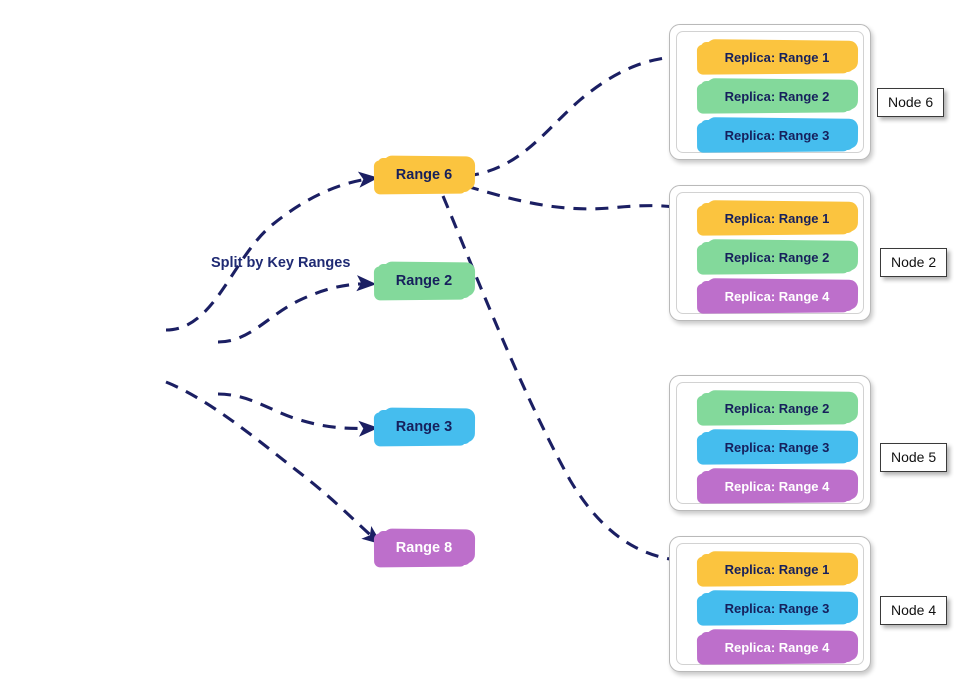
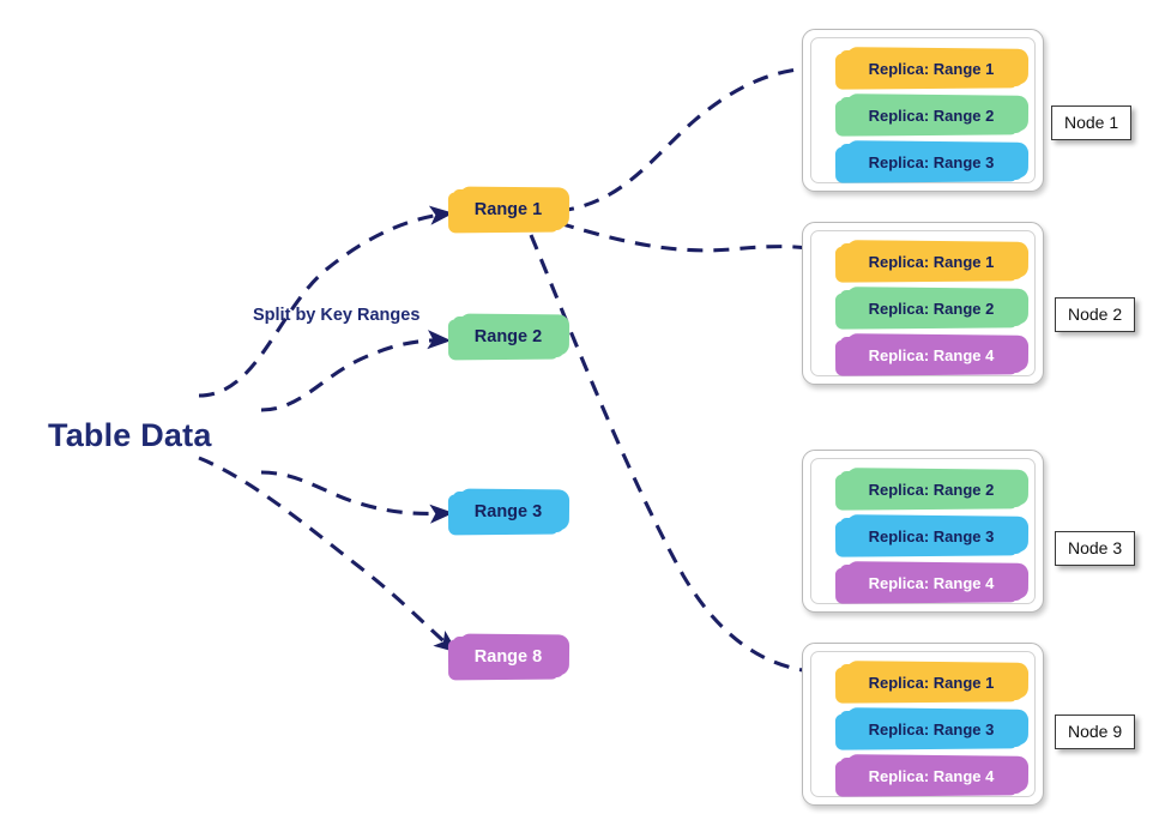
+ Table Data
  Split by Key Ranges
- Range 6
+ Range 1
  Range 2
  Range 3
  Range 8
  Replica: Range 1
  Replica: Range 2
  Replica: Range 3
- Node 6
+ Node 1
  Replica: Range 1
  Replica: Range 2
  Replica: Range 4
  Node 2
  Replica: Range 2
  Replica: Range 3
  Replica: Range 4
- Node 5
+ Node 3
  Replica: Range 1
  Replica: Range 3
  Replica: Range 4
- Node 4
+ Node 9
